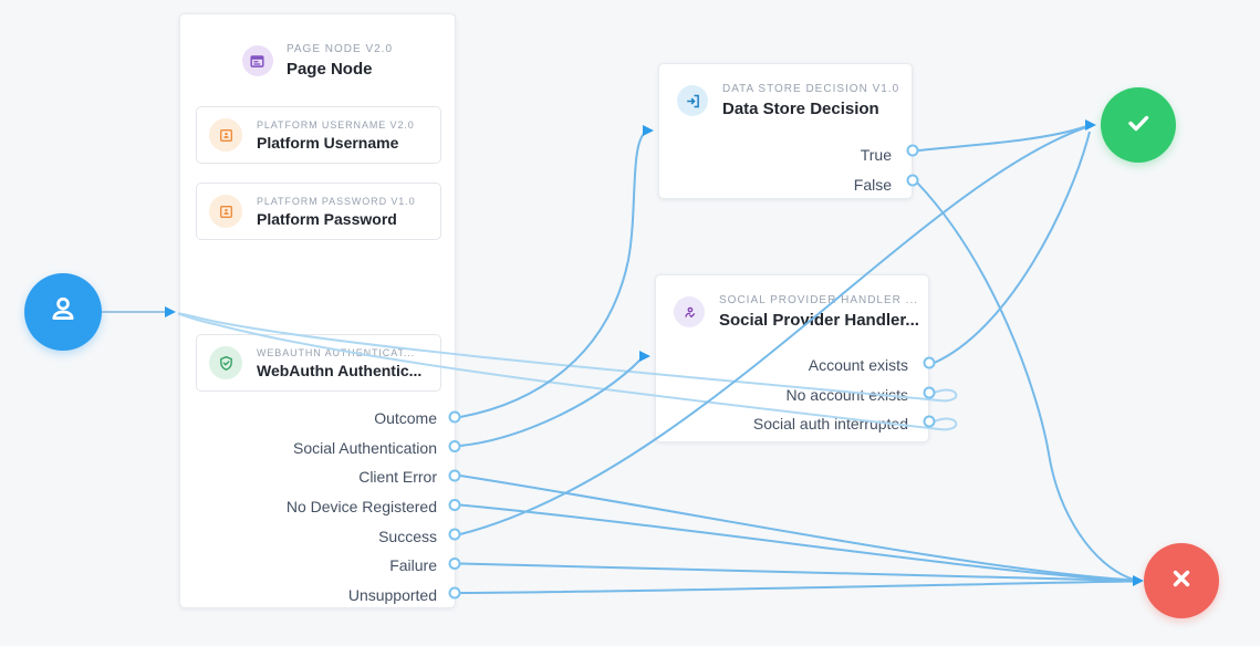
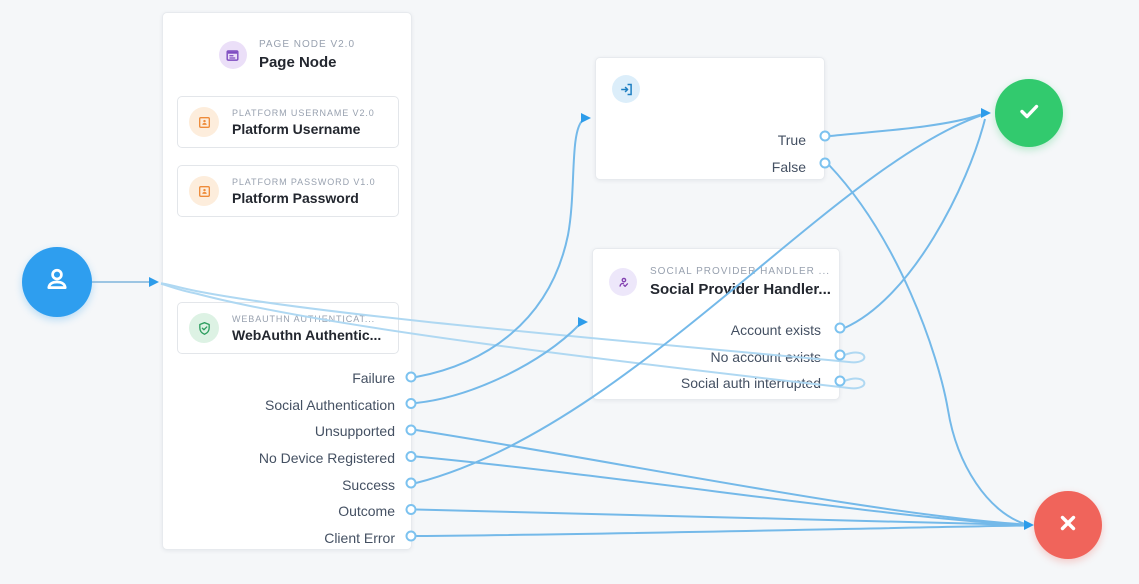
  PAGE NODE V2.0
  Page Node
  PLATFORM USERNAME V2.0
  Platform Username
  PLATFORM PASSWORD V1.0
  Platform Password
  WEBAUTHN AUTENTICAT...
  WebAuthn Authentic...
- Outcome
+ Failure
  Social Authentication
- Client Error
+ Unsupported
  No Device Registered
  Success
- Failure
+ Outcome
- Unsupported
+ Client Error
- DATA STORE DECISION V1.0
- Data Store Decision
  True
  False
  SOCIAL PROVIDER HANDLER ...
  Social Provder Handler...
  Account exists
  No accountsts
  Social auth interrupd
